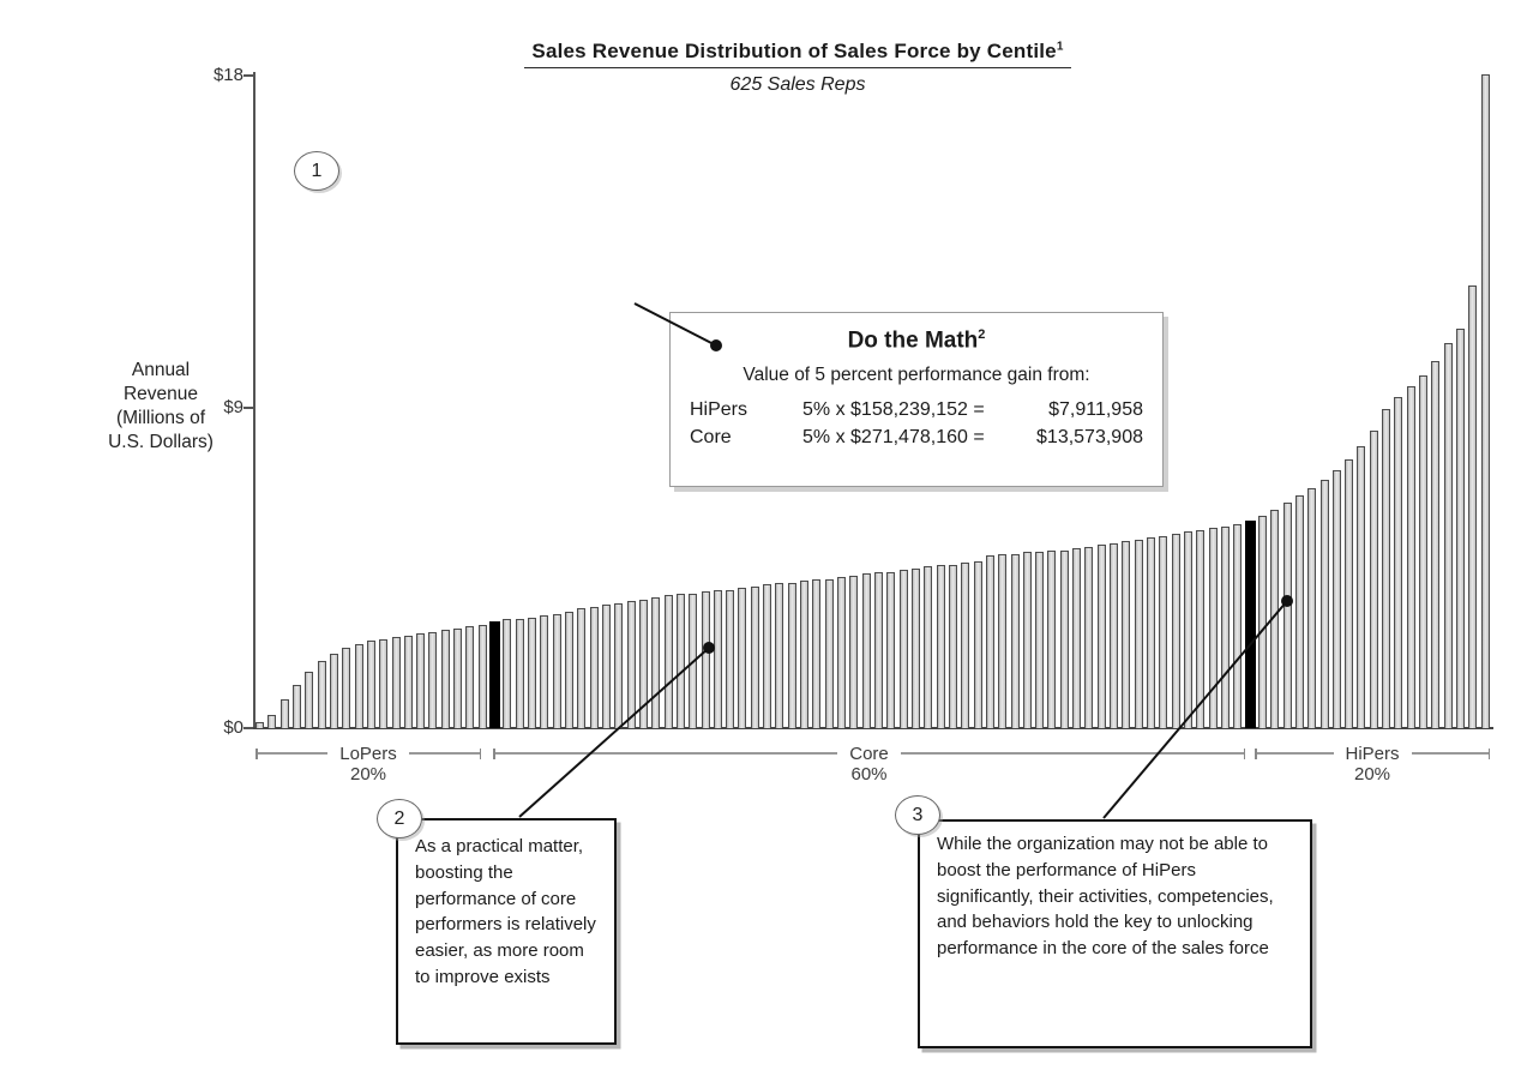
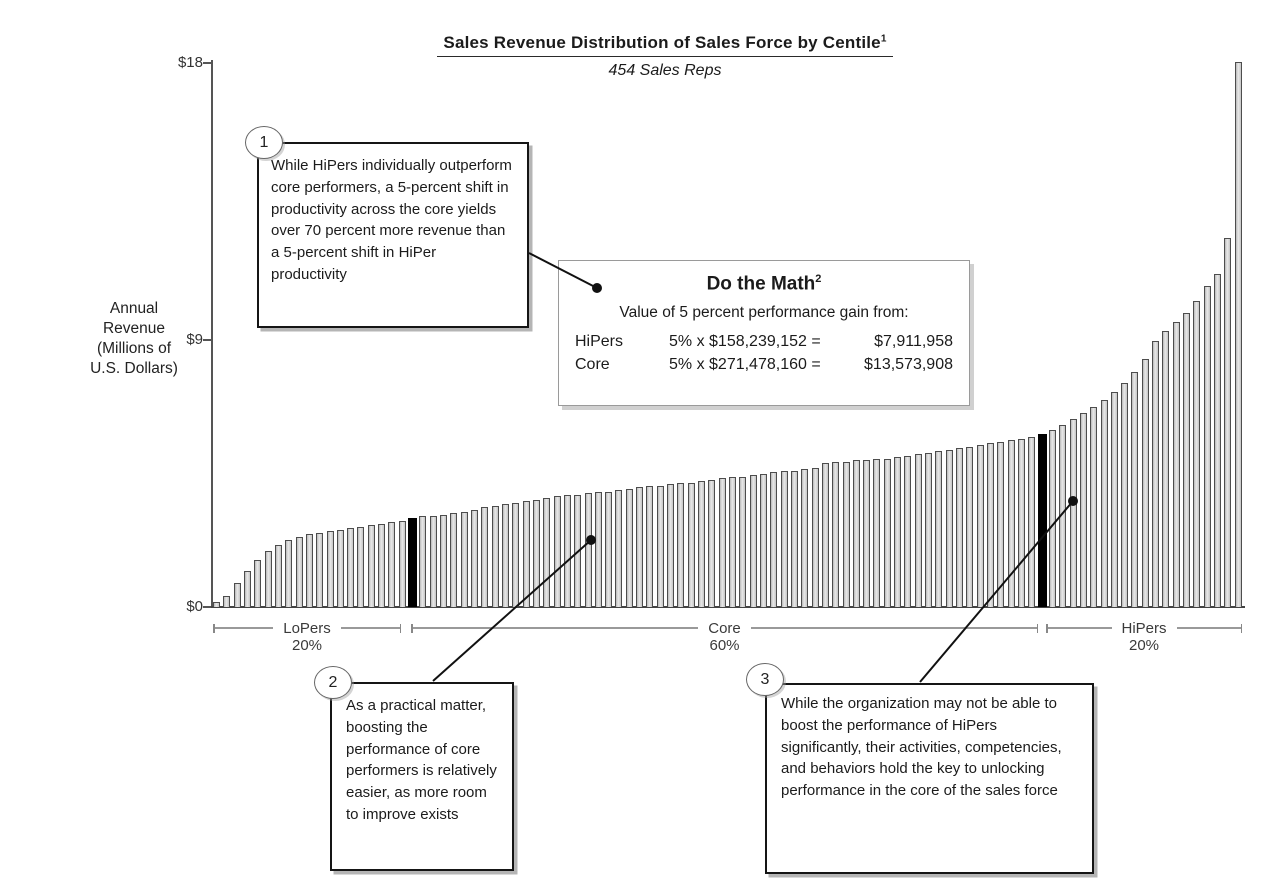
  Sales Revenue Distribution of Sales Force by Centile1
- 625 Sales Reps
+ 454 Sales Reps
  Annual
  Revenue
  (Millions of
  U.S. Dollars)
  $18
  $9
  $0
  LoPers
  20%
  Core
  60%
  HiPers
  20%
+ While HiPers individually outperform core performers, a 5-percent shift in productivity across the core yields over 70 percent more revenue than a 5-percent shift in HiPer productivity
  1
  Do the Math2
  Value of 5 percent performance gain from:
  HiPers
  5% x $158,239,152 =
  $7,911,958
  Core
  5% x $271,478,160 =
  $13,573,908
  As a practical matter, boosting the performance of core performers is relatively easier, as more room to improve exists
  2
  While the organization may not be able to boost the performance of HiPers significantly, their activities, competencies, and behaviors hold the key to unlocking performance in the core of the sales force
  3
